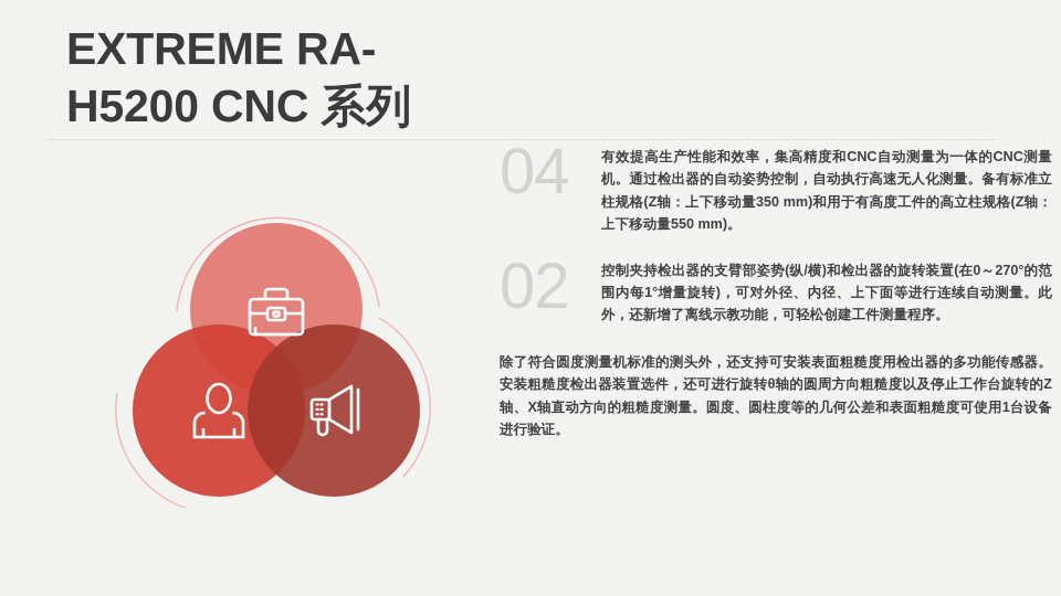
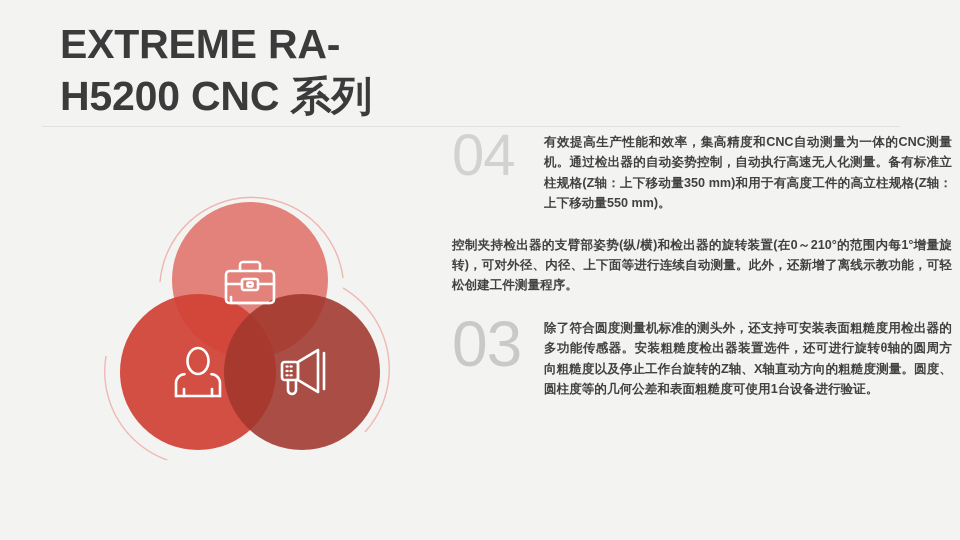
  EXTREME RA-
  H5200 CNC 系列
  04
  有效提高生产性能和效率，集高精度和CNC自动测量为一体的CNC测量机。通过检出器的自动姿势控制，自动执行高速无人化测量。备有标准立柱规格(Z轴：上下移动量350 mm)和用于有高度工件的高立柱规格(Z轴：上下移动量550 mm)。
- 02
- 控制夹持检出器的支臂部姿势(纵/横)和检出器的旋转装置(在0～270°的范围内每1°增量旋转)，可对外径、内径、上下面等进行连续自动测量。此外，还新增了离线示教功能，可轻松创建工件测量程序。
+ 控制夹持检出器的支臂部姿势(纵/横)和检出器的旋转装置(在0～210°的范围内每1°增量旋转)，可对外径、内径、上下面等进行连续自动测量。此外，还新增了离线示教功能，可轻松创建工件测量程序。
+ 03
  除了符合圆度测量机标准的测头外，还支持可安装表面粗糙度用检出器的多功能传感器。安装粗糙度检出器装置选件，还可进行旋转θ轴的圆周方向粗糙度以及停止工作台旋转的Z轴、X轴直动方向的粗糙度测量。圆度、圆柱度等的几何公差和表面粗糙度可使用1台设备进行验证。
